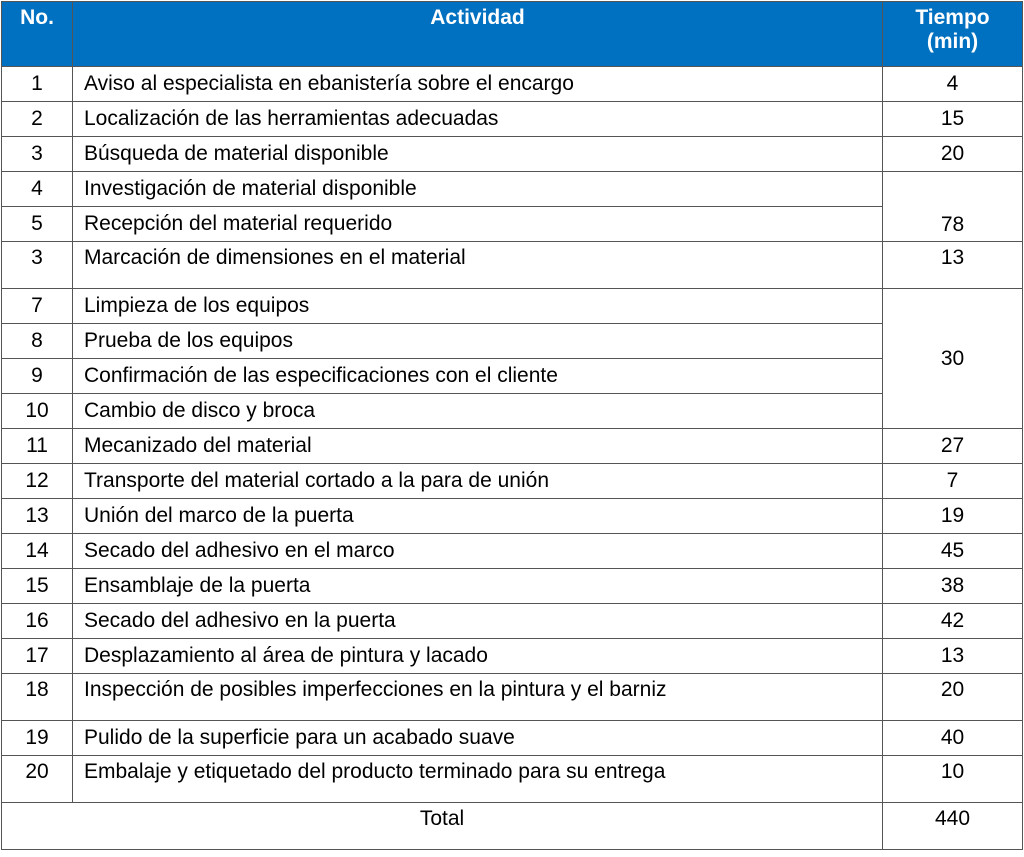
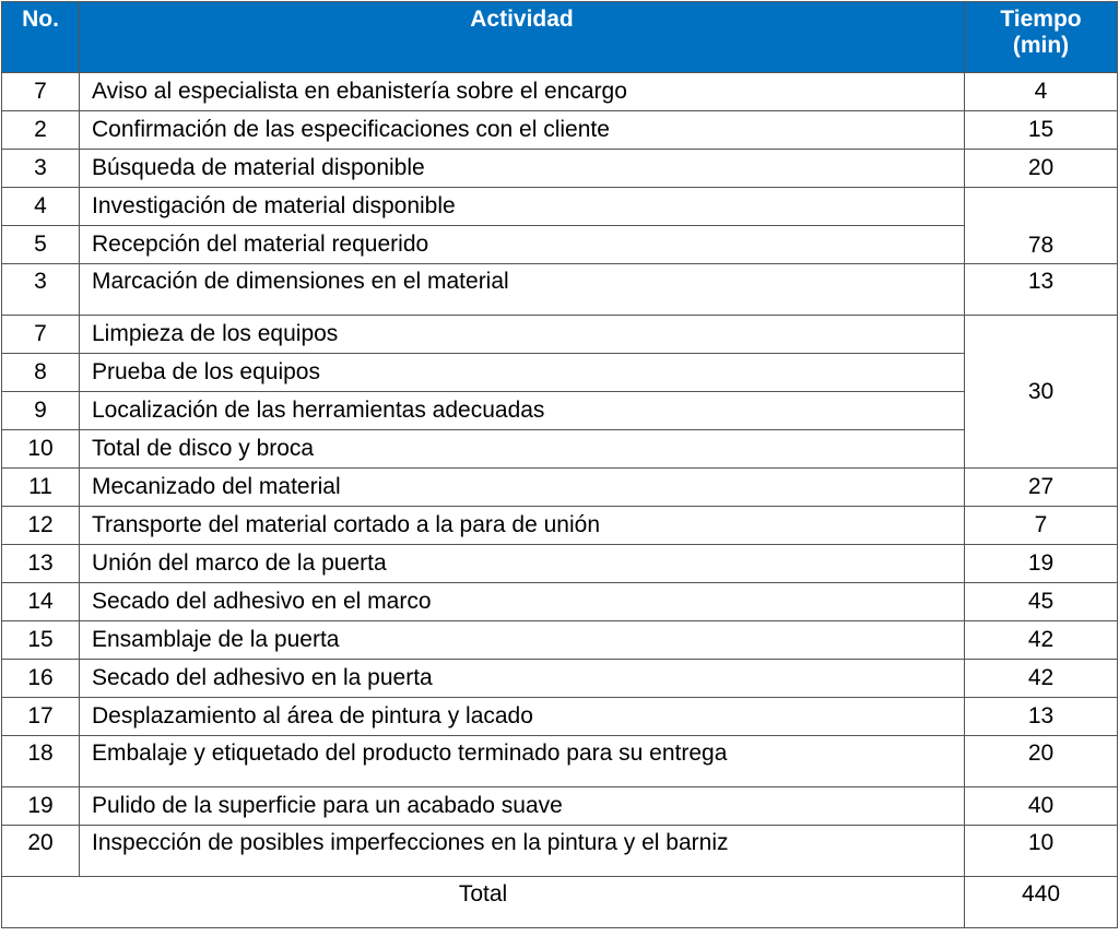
  No.	Actividad	Tiempo(min)
- 1	Aviso al especialista en ebanistería sobre el encargo	4
+ 7	Aviso al especialista en ebanistería sobre el encargo	4
- 2	Localización de las herramientas adecuadas	15
+ 2	Confirmación de las especificaciones con el cliente	15
  3	Búsqueda de material disponible	20
  4	Investigación de material disponible	78
  5	Recepción del material requerido
  3	Marcación de dimensiones en el material	13
  7	Limpieza de los equipos	30
  8	Prueba de los equipos
- 9	Confirmación de las especificaciones con el cliente
+ 9	Localización de las herramientas adecuadas
- 10	Cambio de disco y broca
+ 10	Total de disco y broca
  11	Mecanizado del material	27
  12	Transporte del material cortado a la para de unión	7
  13	Unión del marco de la puerta	19
  14	Secado del adhesivo en el marco	45
- 15	Ensamblaje de la puerta	38
+ 15	Ensamblaje de la puerta	42
  16	Secado del adhesivo en la puerta	42
  17	Desplazamiento al área de pintura y lacado	13
- 18	Inspección de posibles imperfecciones en la pintura y el barniz	20
+ 18	Embalaje y etiquetado del producto terminado para su entrega	20
  19	Pulido de la superficie para un acabado suave	40
- 20	Embalaje y etiquetado del producto terminado para su entrega	10
+ 20	Inspección de posibles imperfecciones en la pintura y el barniz	10
  Total	440
